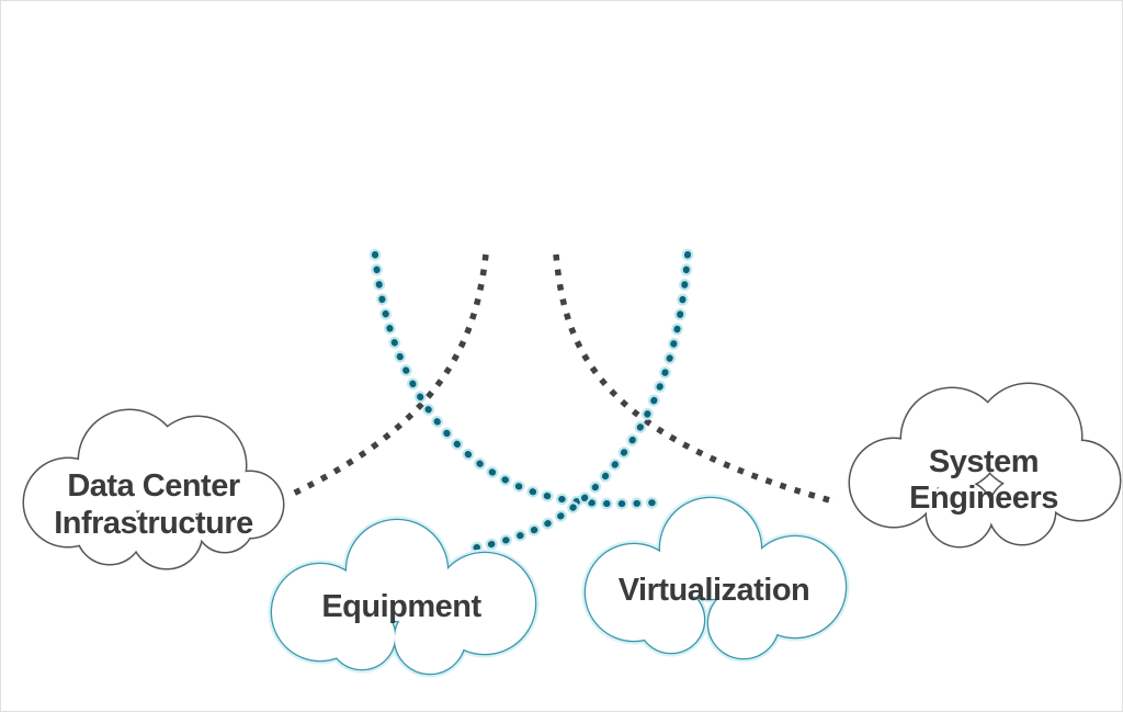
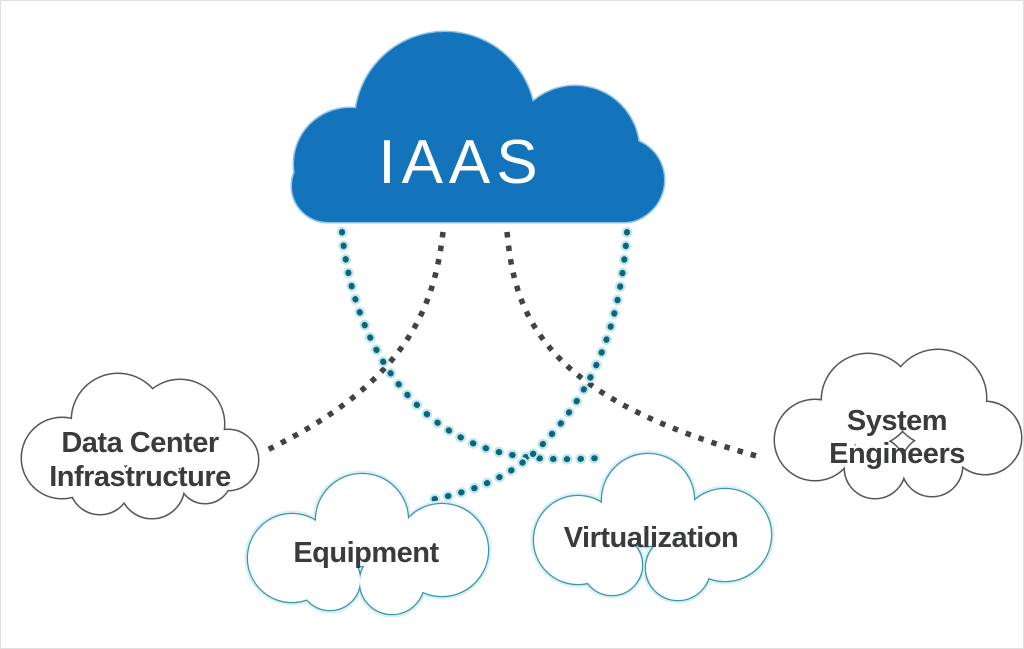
+ IAAS
  Data Center
  Infrastructure
  Equipment
  Virtualization
  System
  Engineers
